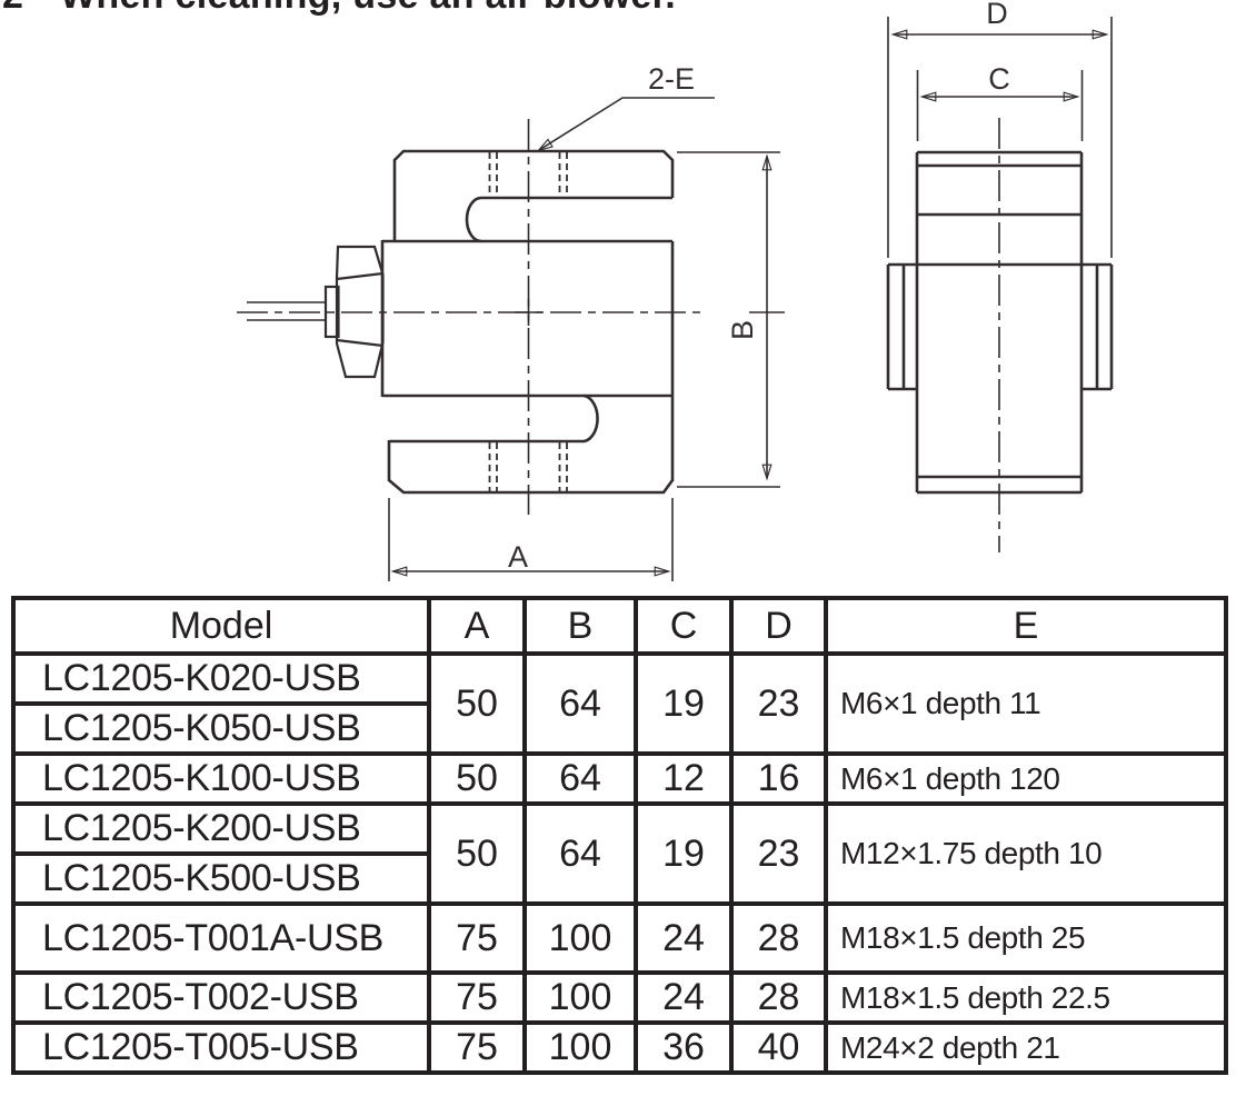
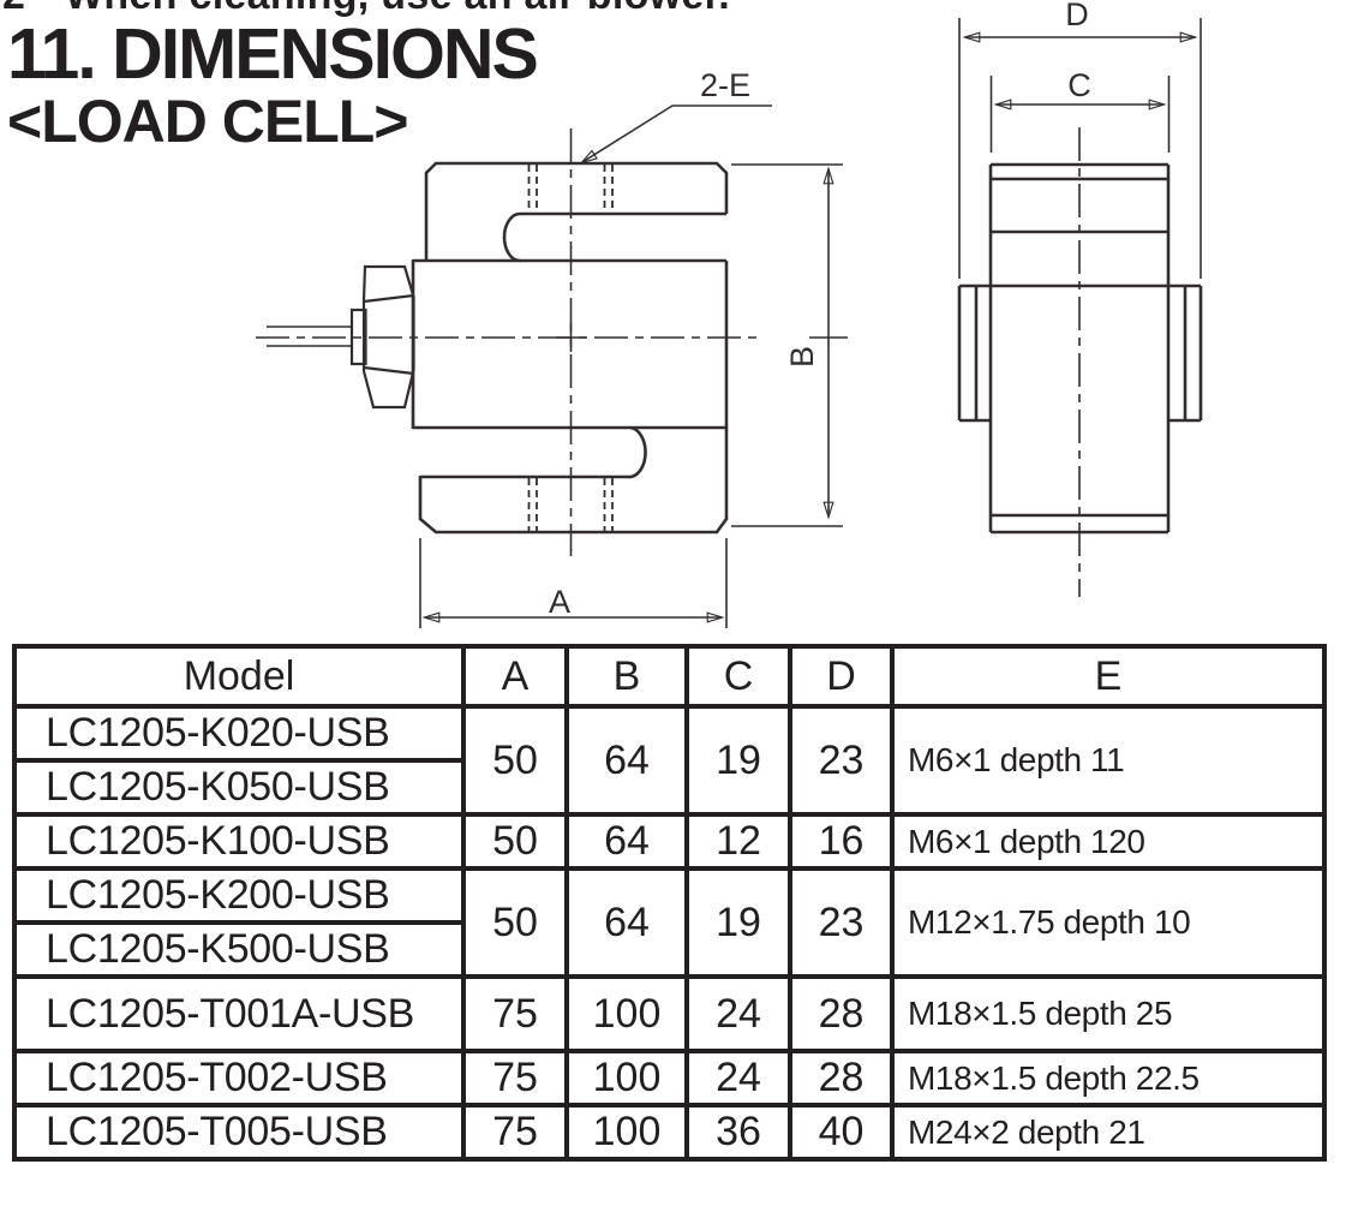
+ 11. DIMENSIONS
+ <LOAD CELL>
  A
  2-E
  C
  D
  Model	A	B	C	D	E
  LC1205-K020-USB	50	64	19	23	M6×1 depth 11
  LC1205-K050-USB
  LC1205-K100-USB	50	64	12	16	M6×1 depth 120
  LC1205-K200-USB	50	64	19	23	M12×1.75 depth 10
  LC1205-K500-USB
  LC1205-T001A-USB	75	100	24	28	M18×1.5 depth 25
  LC1205-T002-USB	75	100	24	28	M18×1.5 depth 22.5
  LC1205-T005-USB	75	100	36	40	M24×2 depth 21
